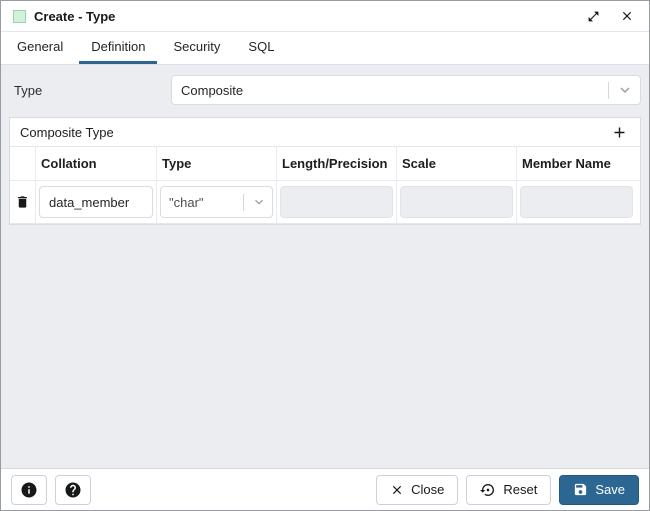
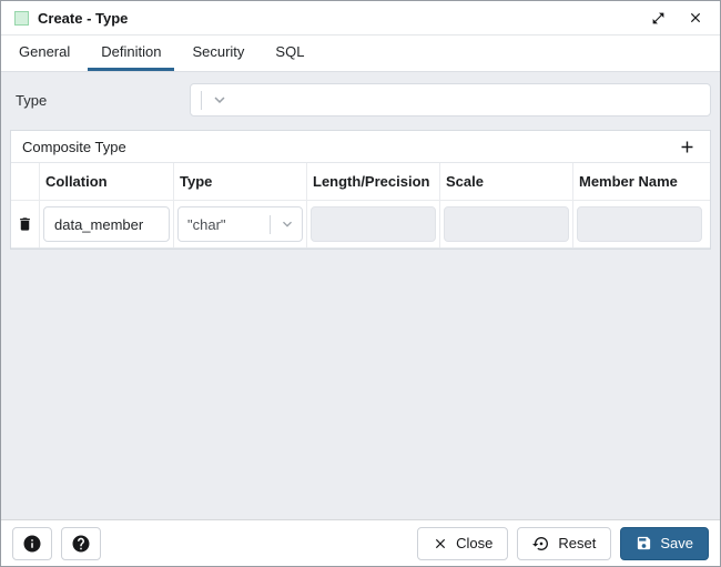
  Create - Type
  General
  Definition
  Security
  SQL
  Type
- Composite
  Composite Type
  Collation
  Type
  Length/Precision
  Scale
  Member Name
  data_member
  "char"
  Close
  Reset
  Save
